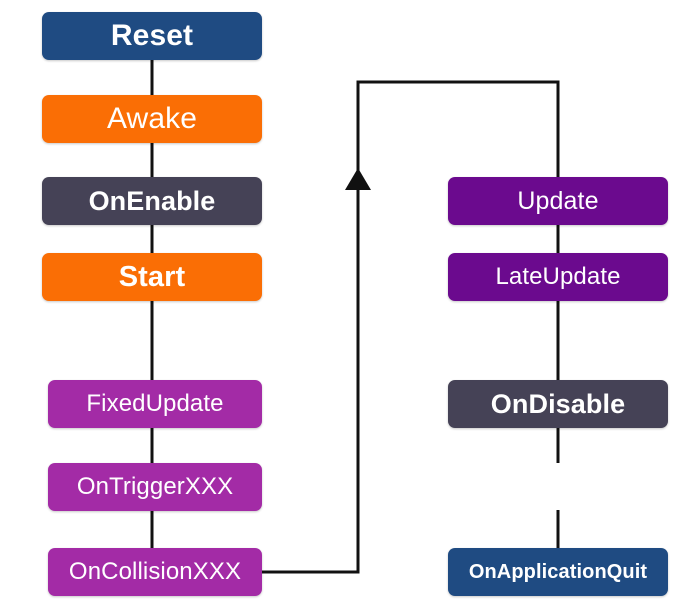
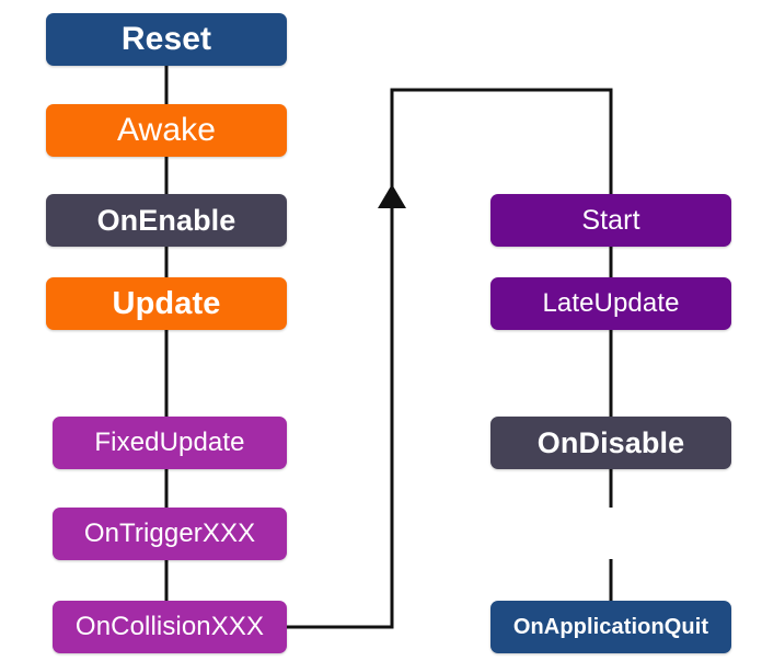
  Reset
  Awake
  OnEnable
- Start
+ Update
  FixedUpdate
  OnTriggerXXX
  OnCollisionXXX
- Update
+ Start
  LateUpdate
  OnDisable
  OnApplicationQuit
